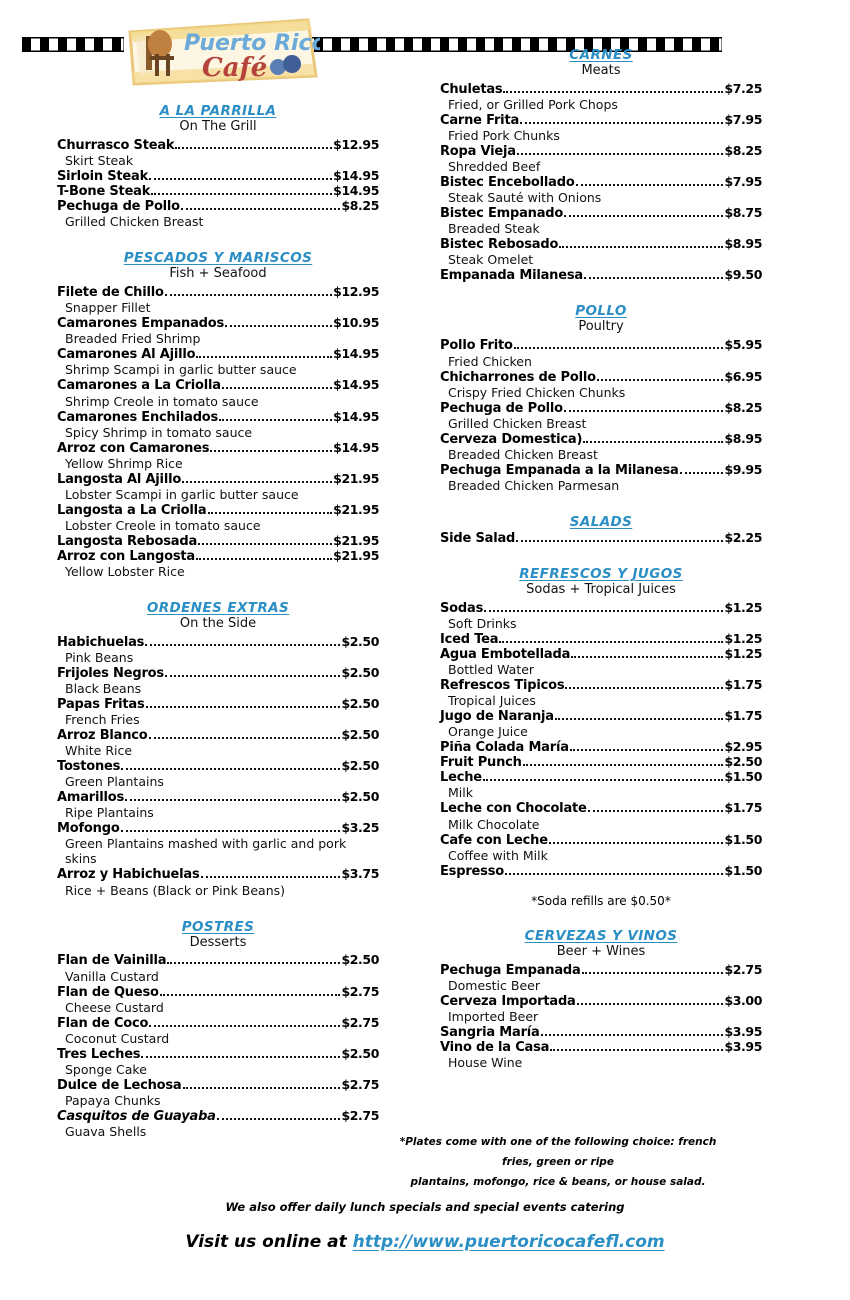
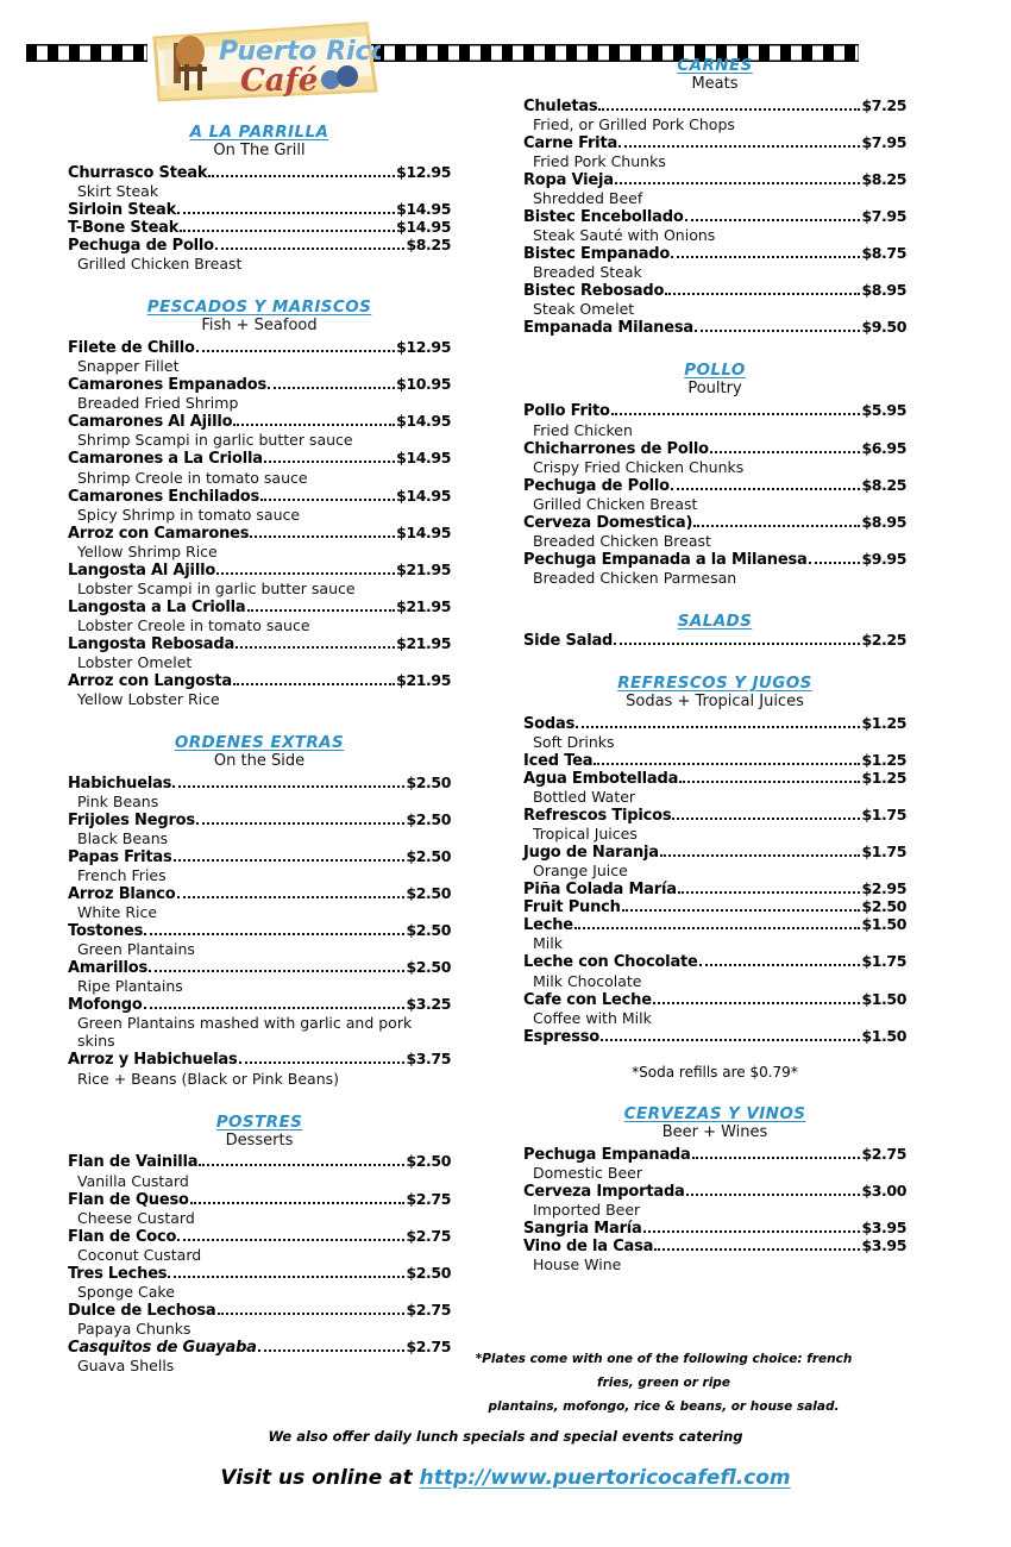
  Puerto Rico
  Café
  A LA PARRILLA
  On The Grill
  Churrasco Steak
  $12.95
  Skirt Steak
  Sirloin Steak
  $14.95
  T-Bone Steak
  $14.95
  Pechuga de Pollo
  $8.25
  Grilled Chicken Breast
  PESCADOS Y MARISCOS
  Fish + Seafood
  Filete de Chillo
  $12.95
  Snapper Fillet
  Camarones Empanados
  $10.95
  Breaded Fried Shrimp
  Camarones Al Ajillo
  $14.95
  Shrimp Scampi in garlic butter sauce
  Camarones a La Criolla
  $14.95
  Shrimp Creole in tomato sauce
  Camarones Enchilados
  $14.95
  Spicy Shrimp in tomato sauce
  Arroz con Camarones
  $14.95
  Yellow Shrimp Rice
  Langosta Al Ajillo
  $21.95
  Lobster Scampi in garlic butter sauce
  Langosta a La Criolla
  $21.95
  Lobster Creole in tomato sauce
  Langosta Rebosada
  $21.95
+ Lobster Omelet
  Arroz con Langosta
  $21.95
  Yellow Lobster Rice
  ORDENES EXTRAS
  On the Side
  Habichuelas
  $2.50
  Pink Beans
  Frijoles Negros
  $2.50
  Black Beans
  Papas Fritas
  $2.50
  French Fries
  Arroz Blanco
  $2.50
  White Rice
  Tostones
  $2.50
  Green Plantains
  Amarillos
  $2.50
  Ripe Plantains
  Mofongo
  $3.25
  Green Plantains mashed with garlic and pork skins
  Arroz y Habichuelas
  $3.75
  Rice + Beans (Black or Pink Beans)
  POSTRES
  Desserts
  Flan de Vainilla
  $2.50
  Vanilla Custard
  Flan de Queso
  $2.75
  Cheese Custard
  Flan de Coco
  $2.75
  Coconut Custard
  Tres Leches
  $2.50
  Sponge Cake
  Dulce de Lechosa
  $2.75
  Papaya Chunks
  Casquitos de Guayaba
  $2.75
  Guava Shells
  CARNES
  Meats
  Chuletas
  $7.25
  Fried, or Grilled Pork Chops
  Carne Frita
  $7.95
  Fried Pork Chunks
  Ropa Vieja
  $8.25
  Shredded Beef
  Bistec Encebollado
  $7.95
  Steak Sauté with Onions
  Bistec Empanado
  $8.75
  Breaded Steak
  Bistec Rebosado
  $8.95
  Steak Omelet
  Empanada Milanesa
  $9.50
  POLLO
  Poultry
  Pollo Frito
  $5.95
  Fried Chicken
  Chicharrones de Pollo
  $6.95
  Crispy Fried Chicken Chunks
  Pechuga de Pollo
  $8.25
  Grilled Chicken Breast
  Cerveza Domestica)
  $8.95
  Breaded Chicken Breast
  Pechuga Empanada a la Milanesa
  $9.95
  Breaded Chicken Parmesan
  SALADS
  Side Salad
  $2.25
  REFRESCOS Y JUGOS
  Sodas + Tropical Juices
  Sodas
  $1.25
  Soft Drinks
  Iced Tea
  $1.25
  Agua Embotellada
  $1.25
  Bottled Water
  Refrescos Tipicos
  $1.75
  Tropical Juices
  Jugo de Naranja
  $1.75
  Orange Juice
  Piña Colada María
  $2.95
  Fruit Punch
  $2.50
  Leche
  $1.50
  Milk
  Leche con Chocolate
  $1.75
  Milk Chocolate
  Cafe con Leche
  $1.50
  Coffee with Milk
  Espresso
  $1.50
- *Soda refills are $0.50*
+ *Soda refills are $0.79*
  CERVEZAS Y VINOS
  Beer + Wines
  Pechuga Empanada
  $2.75
  Domestic Beer
  Cerveza Importada
  $3.00
  Imported Beer
  Sangria María
  $3.95
  Vino de la Casa
  $3.95
  House Wine
  *Plates come with one of the following choice: french fries, green or ripe
  plantains, mofongo, rice & beans, or house salad.
  We also offer daily lunch specials and special events catering
  Visit us online at http://www.puertoricocafefl.com
